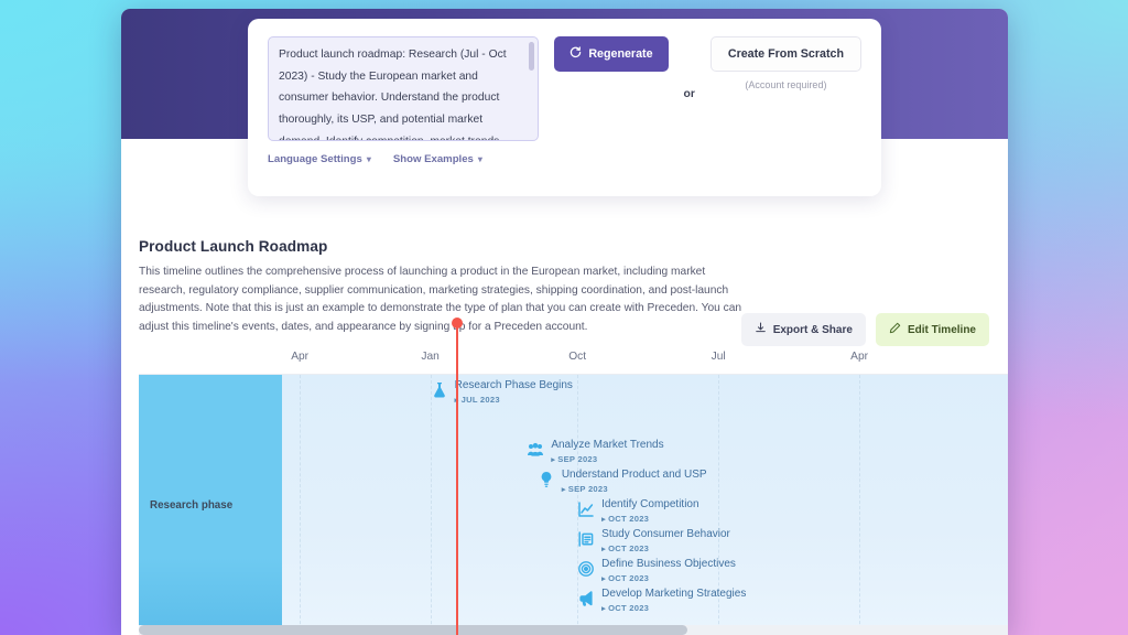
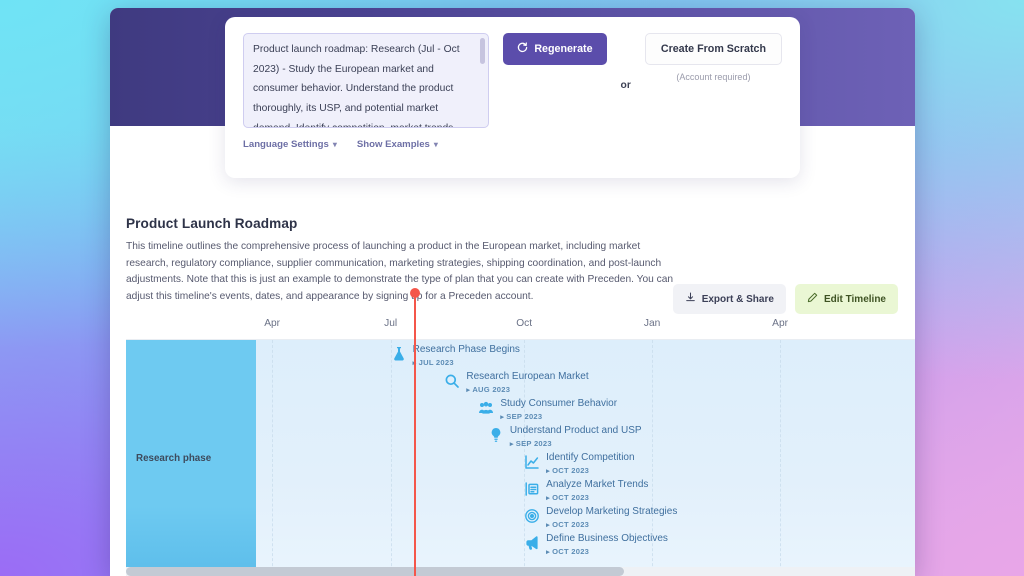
  Regenerate
  or
  Create From Scratch
  (Account required)
  Language Settings
  ▾
  Show Examples
  ▾
  Product Launch Roadmap
  This timeline outlines the comprehensive process of launching a product in the European market, including market research, regulatory compliance, supplier communication, marketing strategies, shipping coordination, and post-launch adjustments. Note that this is just an example to demonstrate the type of plan that you can create with Preceden. You can adjust this timeline's events, dates, and appearance by signingp for a Preceden account.
  Export & Share
  Edit Timeline
  Apr
- Jan
+ Jul
  Oct
- Jul
+ Jan
  Apr
  Research phase
  esearch Phase Begins
  JUL 2023
+ Research European Market
+ AUG 2023
- Analyze Market Trends
+ Study Consumer Behavior
  SEP 2023
  Understand Product and USP
  SEP 2023
  Identify Competition
  OCT 2023
- Study Consumer Behavior
+ Analyze Market Trends
  OCT 2023
- Define Business Objectives
+ Develop Marketing Strategies
  OCT 2023
- Develop Marketing Strategies
+ Define Business Objectives
  OCT 2023
